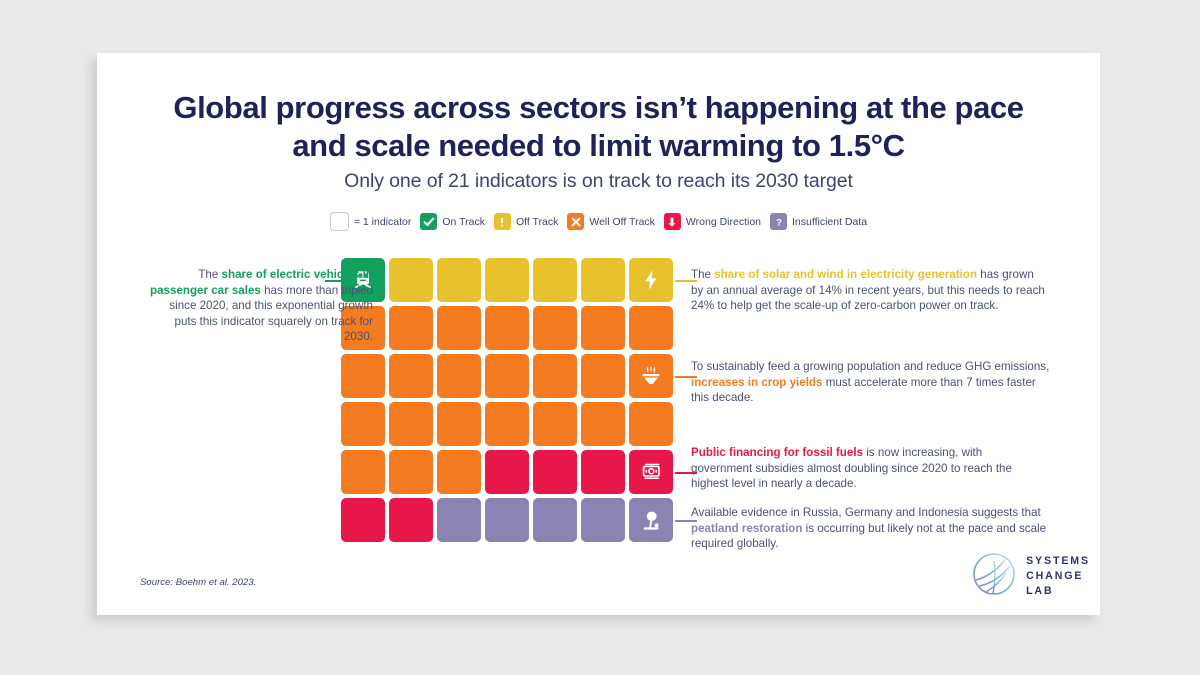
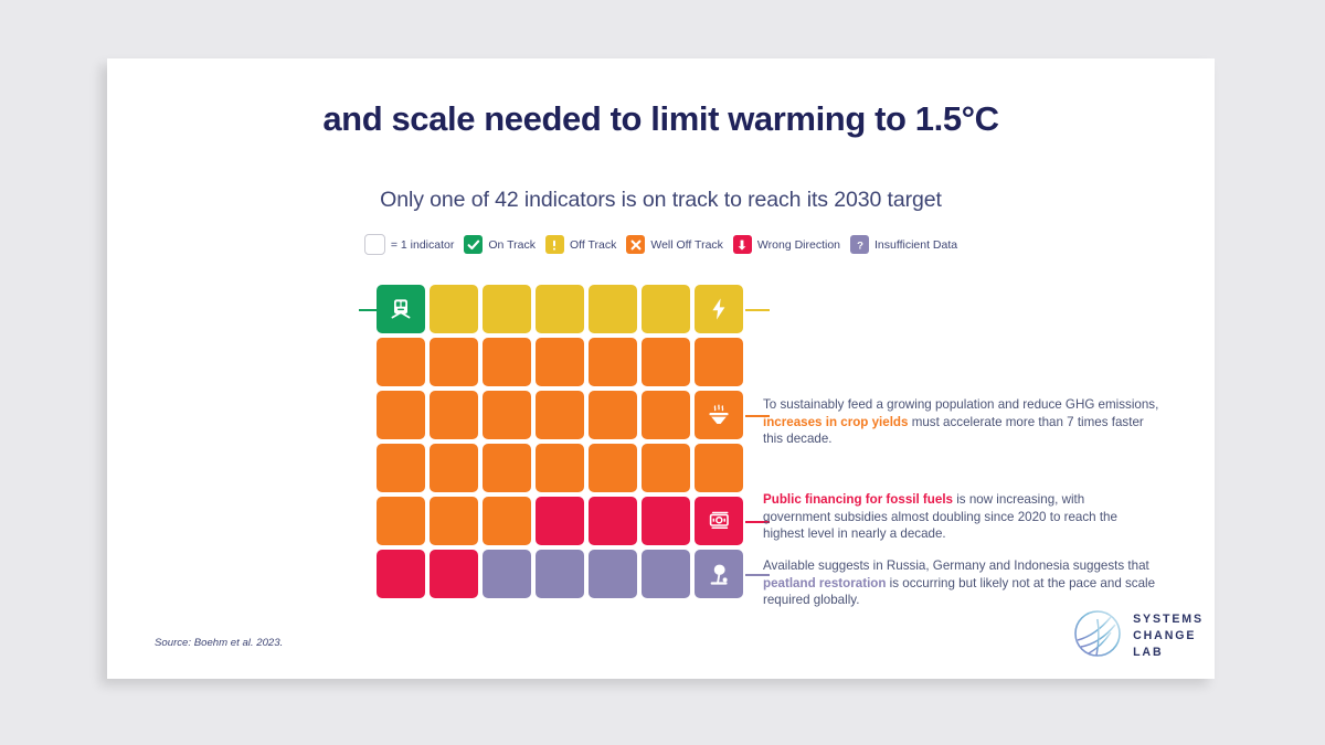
- Global progress across sectors isn’t happening at the pace
  and scale needed to limit warming to 1.5°C
- Only one of 21 indicators is on track to reach its 2030 target
+ Only one of 42 indicators is on track to reach its 2030 target
  = 1 indicator
  On Track
  Off Track
  Well Off Track
  Wrong Direction
  ?
  Insufficient Data
- The share of electric vehicles in passenger car sales has more than tripled since 2020, and this exponential growth puts this indicator squarely on track for 2030.
- The share of solar and wind in electricity generation has grown by an annual average of 14% in recent years, but this needs to reach 24% to help get the scale-up of zero-carbon power on track.
  To sustainably feed a growing population and reduce GHG emissions, increases in crop yields must accelerate more than 7 times faster this decade.
  Public financing for fossil fuels is now increasing, with government subsidies almost doubling since 2020 to reach the highest level in nearly a decade.
- Available evidence in Russia, Germany and Indonesia suggests that peatland restoration is occurring but likely not at the pace and scale required globally.
+ Available suggests in Russia, Germany and Indonesia suggests that peatland restoration is occurring but likely not at the pace and scale required globally.
  Source: Boehm et al. 2023.
  SYSTEMS
  CHANGE
  LAB
